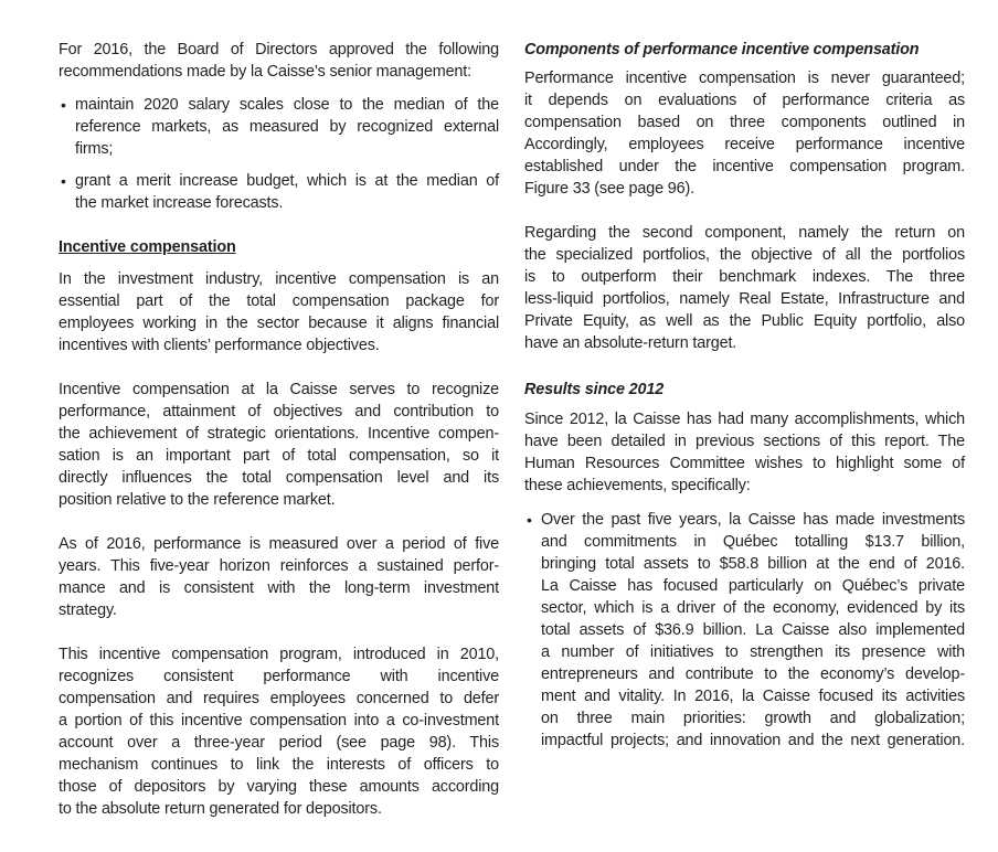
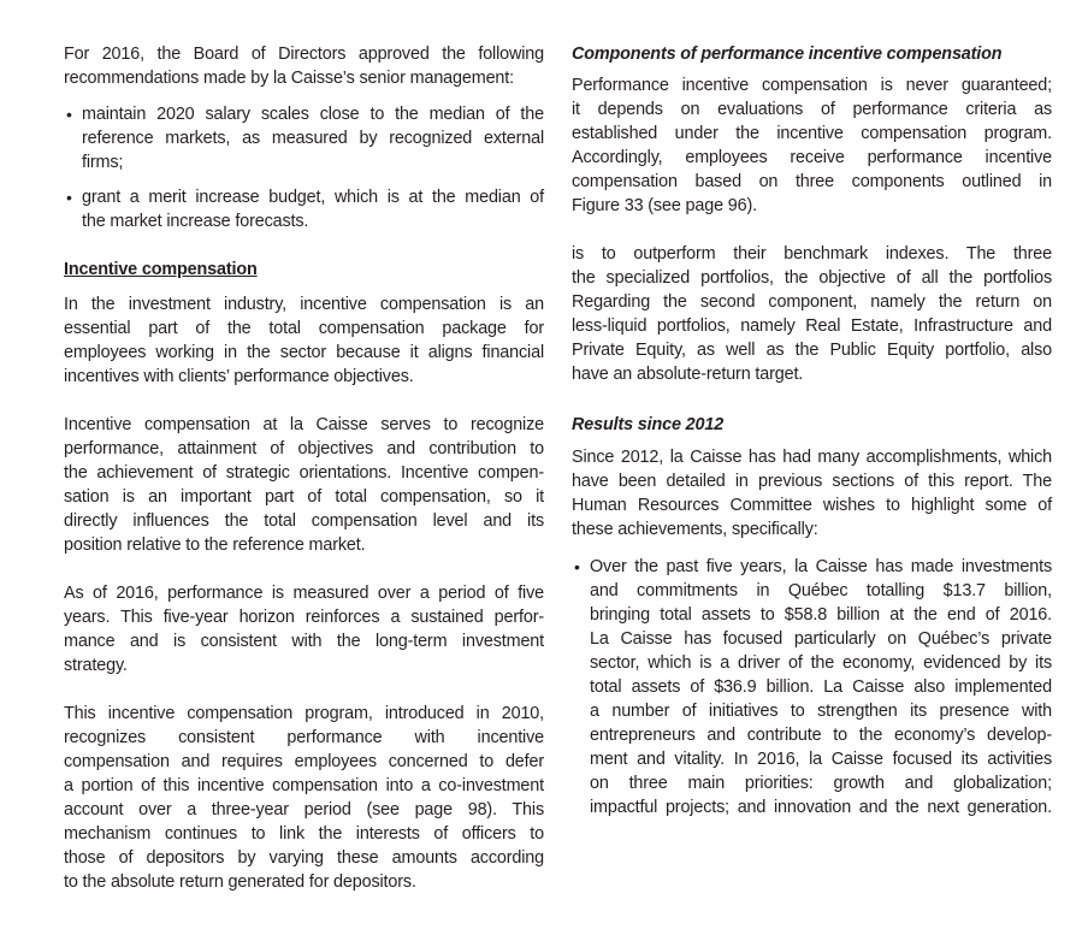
  For 2016, the Board of Directors approved the following
  recommendations made by la Caisse’s senior management:
  •
  maintain 2020 salary scales close to the median of the
  reference markets, as measured by recognized external
  firms;
  •
  grant a merit increase budget, which is at the median of
  the market increase forecasts.
  Incentive compensation
  In the investment industry, incentive compensation is an
  essential part of the total compensation package for
  employees working in the sector because it aligns financial
  incentives with clients’ performance objectives.
  Incentive compensation at la Caisse serves to recognize
  performance, attainment of objectives and contribution to
  the achievement of strategic orientations. Incentive compen-
  sation is an important part of total compensation, so it
  directly influences the total compensation level and its
  position relative to the reference market.
  As of 2016, performance is measured over a period of five
  years. This five-year horizon reinforces a sustained perfor-
  mance and is consistent with the long-term investment
  strategy.
  This incentive compensation program, introduced in 2010,
  recognizes consistent performance with incentive
  compensation and requires employees concerned to defer
  a portion of this incentive compensation into a co-investment
  account over a three-year period (see page 98). This
  mechanism continues to link the interests of officers to
  those of depositors by varying these amounts according
  to the absolute return generated for depositors.
  Components of performance incentive compensation
  Performance incentive compensation is never guaranteed;
  it depends on evaluations of performance criteria as
- compensation based on three components outlined in
+ established under the incentive compensation program.
  Accordingly, employees receive performance incentive
- established under the incentive compensation program.
+ compensation based on three components outlined in
  Figure 33 (see page 96).
- Regarding the second component, namely the return on
+ is to outperform their benchmark indexes. The three
  the specialized portfolios, the objective of all the portfolios
- is to outperform their benchmark indexes. The three
+ Regarding the second component, namely the return on
  less-liquid portfolios, namely Real Estate, Infrastructure and
  Private Equity, as well as the Public Equity portfolio, also
  have an absolute-return target.
  Results since 2012
  Since 2012, la Caisse has had many accomplishments, which
  have been detailed in previous sections of this report. The
  Human Resources Committee wishes to highlight some of
  these achievements, specifically:
  •
  Over the past five years, la Caisse has made investments
  and commitments in Québec totalling $13.7 billion,
  bringing total assets to $58.8 billion at the end of 2016.
  La Caisse has focused particularly on Québec’s private
  sector, which is a driver of the economy, evidenced by its
  total assets of $36.9 billion. La Caisse also implemented
  a number of initiatives to strengthen its presence with
  entrepreneurs and contribute to the economy’s develop-
  ment and vitality. In 2016, la Caisse focused its activities
  on three main priorities: growth and globalization;
  impactful projects; and innovation and the next generation.
